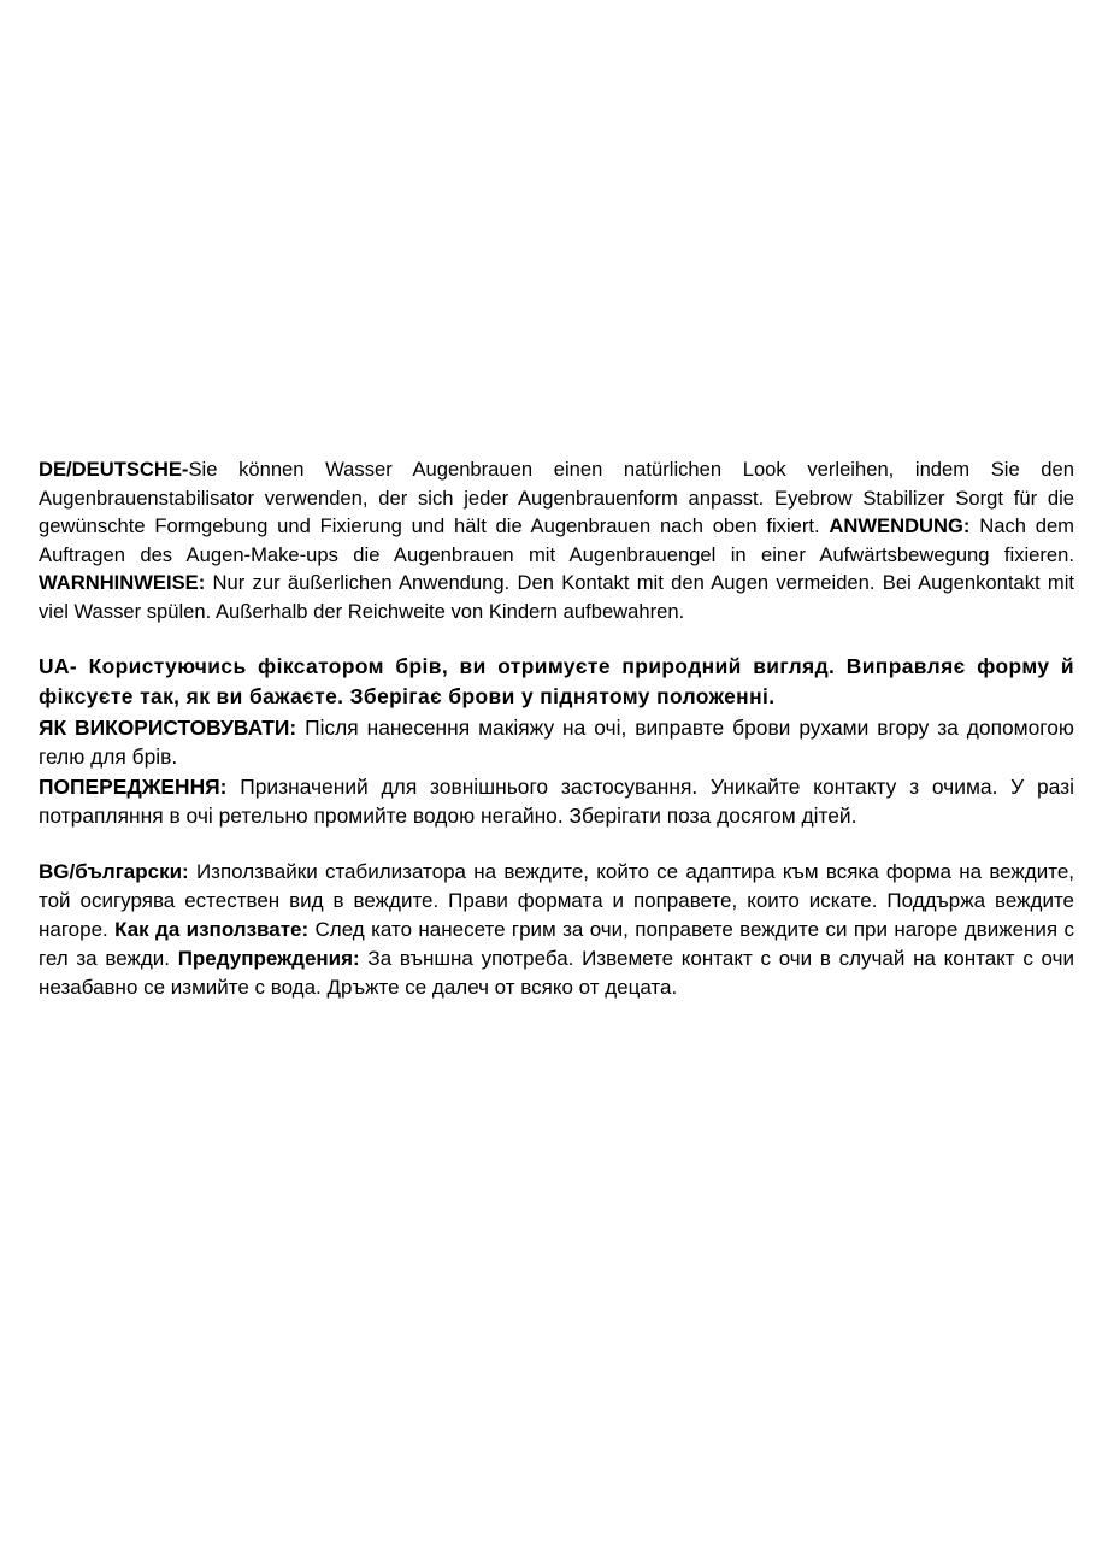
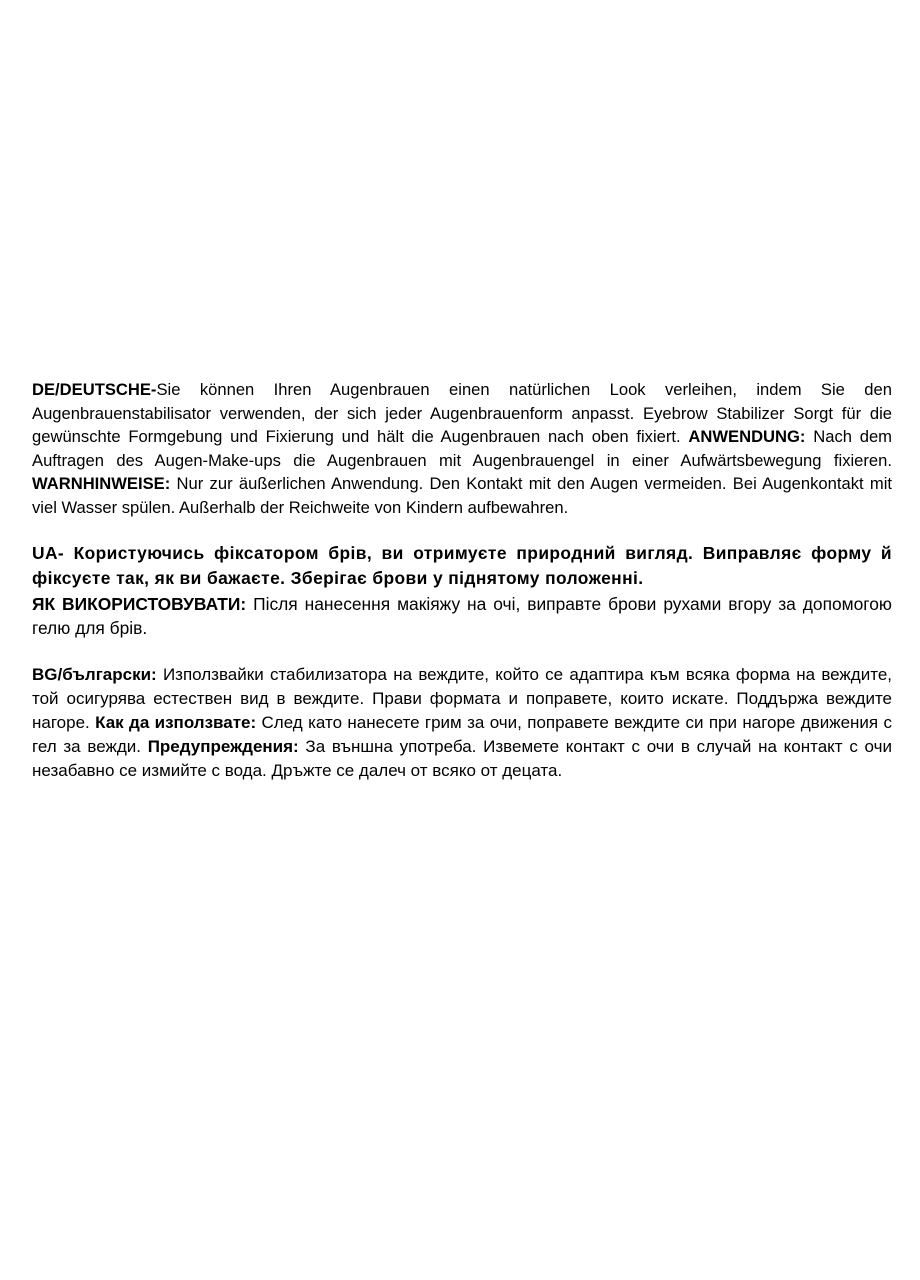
- DE/DEUTSCHE-Sie können Wasser Augenbrauen einen natürlichen Look verleihen, indem Sie den Augenbrauenstabilisator verwenden, der sich jeder Augenbrauenform anpasst. Eyebrow Stabilizer Sorgt für die gewünschte Formgebung und Fixierung und hält die Augenbrauen nach oben fixiert. ANWENDUNG: Nach dem Auftragen des Augen-Make-ups die Augenbrauen mit Augenbrauengel in einer Aufwärtsbewegung fixieren. WARNHINWEISE: Nur zur äußerlichen Anwendung. Den Kontakt mit den Augen vermeiden. Bei Augenkontakt mit viel Wasser spülen. Außerhalb der Reichweite von Kindern aufbewahren.
+ DE/DEUTSCHE-Sie können Ihren Augenbrauen einen natürlichen Look verleihen, indem Sie den Augenbrauenstabilisator verwenden, der sich jeder Augenbrauenform anpasst. Eyebrow Stabilizer Sorgt für die gewünschte Formgebung und Fixierung und hält die Augenbrauen nach oben fixiert. ANWENDUNG: Nach dem Auftragen des Augen-Make-ups die Augenbrauen mit Augenbrauengel in einer Aufwärtsbewegung fixieren. WARNHINWEISE: Nur zur äußerlichen Anwendung. Den Kontakt mit den Augen vermeiden. Bei Augenkontakt mit viel Wasser spülen. Außerhalb der Reichweite von Kindern aufbewahren.
  UA- Користуючись фіксатором брів, ви отримуєте природний вигляд. Виправляє форму й фіксуєте так, як ви бажаєте. Зберігає брови у піднятому положенні.
  ЯК ВИКОРИСТОВУВАТИ: Після нанесення макіяжу на очі, виправте брови рухами вгору за допомогою гелю для брів.
- ПОПЕРЕДЖЕННЯ: Призначений для зовнішнього застосування. Уникайте контакту з очима. У разі потрапляння в очі ретельно промийте водою негайно. Зберігати поза досягом дітей.
  BG/български: Използвайки стабилизатора на веждите, който се адаптира към всяка форма на веждите, той осигурява естествен вид в веждите. Прави формата и поправете, които искате. Поддържа веждите нагоре. Как да използвате: След като нанесете грим за очи, поправете веждите си при нагоре движения с гел за вежди. Предупреждения: За външна употреба. Извемете контакт с очи в случай на контакт с очи незабавно се измийте с вода. Дръжте се далеч от всяко от децата.
